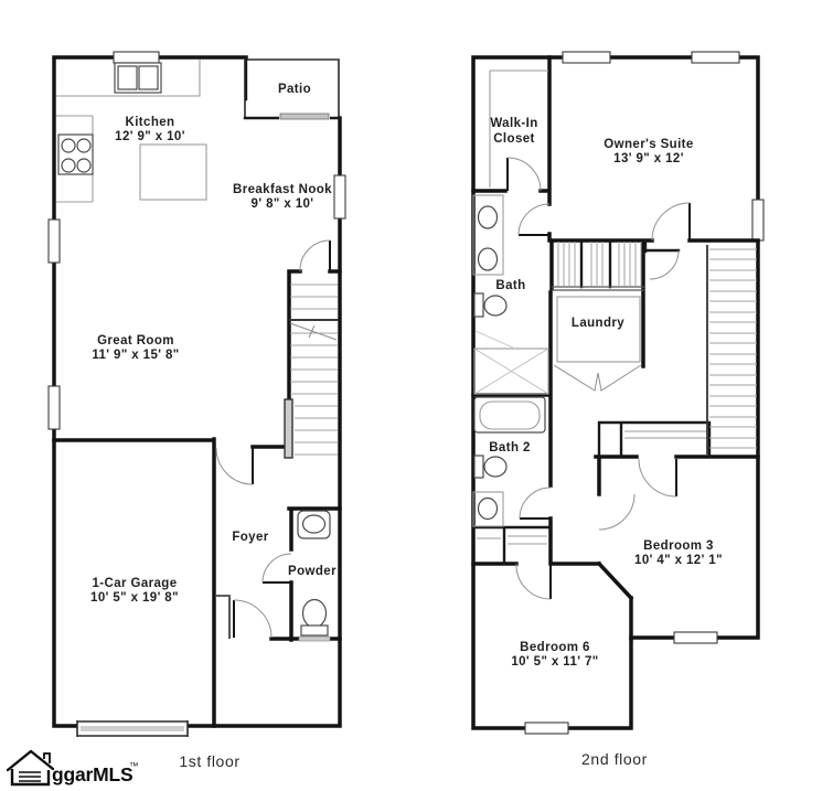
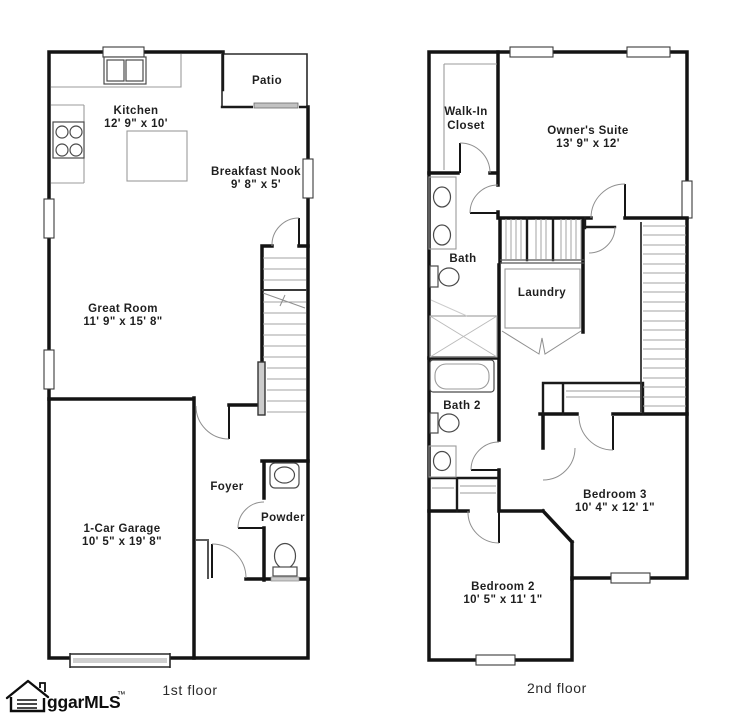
  Patio
  Kitchen
  12' 9" x 10'
  Breakfast Nook
- 9' 8" x 10'
+ 9' 8" x 5'
  Great Room
  11' 9" x 15' 8"
  1-Car Garage
  10' 5" x 19' 8"
  Foyer
  Powder
  1st floor
  Walk-In
  Closet
  Owner's Suite
  13' 9" x 12'
  Bath
  Laundry
  Bath 2
  Bedroom 3
  10' 4" x 12' 1"
- Bedroom 6
+ Bedroom 2
- 10' 5" x 11' 7"
+ 10' 5" x 11' 1"
  2nd floor
  ggarMLS
  ™
